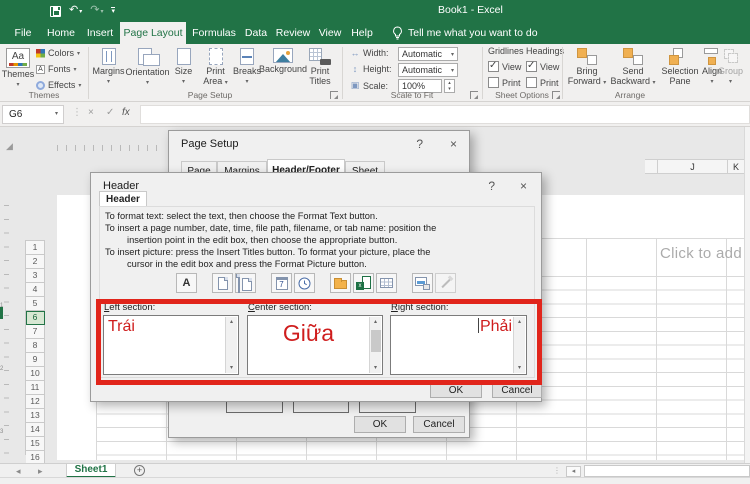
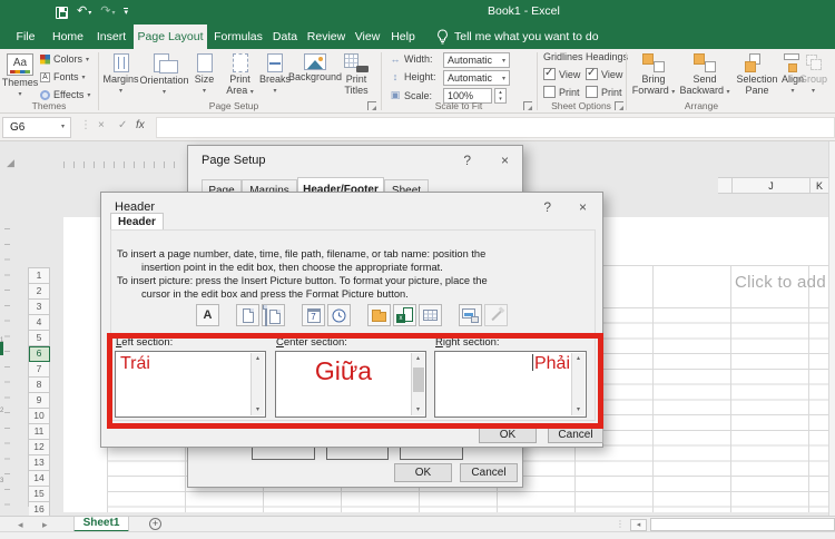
  Book1 - Excel
  File
  Home
  Insert
  Page Layout
  Formulas
  Data
  Review
  View
  Help
  Tell me what you want to do
  Aa
  Themes
  Colors
  Fonts
  Effects
  Themes
  Margins
  Orientation
  Size
  Print
  Area
  Breaks
  Background
  Print
  Titles
  Page Setup
  ↔
  Width:
  Automatic
  ↕
  Height:
  Automatic
  ▣
  Scale:
  100%
  Scale to Fit
  Gridlines
  ✓
  View
  Print
  Heading
  ✓
  View
  Print
  Sheet Options
  Bring
  Forward
  Send
  Backward
  Selection
  Pane
  Align
  Group
  Arrange
  G6
  ⋮
  ×
  ✓
  fx
  ◢
  J
  K
  Click to add
  1
  2
  3
  4
  5
  6
  7
  8
  9
  10
  11
  12
  13
  14
  15
  16
  Page Setup
  ?
  ×
  Header/Footer
  OK
  Cancel
  Header
  ?
  ×
  Header
- To format text: select the text, then choose the Format Text button.
  To insert a page number, date, time, file path, filename, or tab name: position the
- insertion point in the edit box, then choose the appropriate button.
+ insertion point in the edit box, then choose the appropriate format.
- To insert picture: press the Insert Titles button. To format your picture, place the
+ To insert picture: press the Insert Picture button. To format your picture, place the
  cursor in the edit box and press the Format Picture button.
  A
  7
  Left section:
  Center section:
  Right section:
  Trái
  Giữa
  Phải
  OK
  Cancel
  ◂
  ▸
  Sheet1
  +
  ⋮
